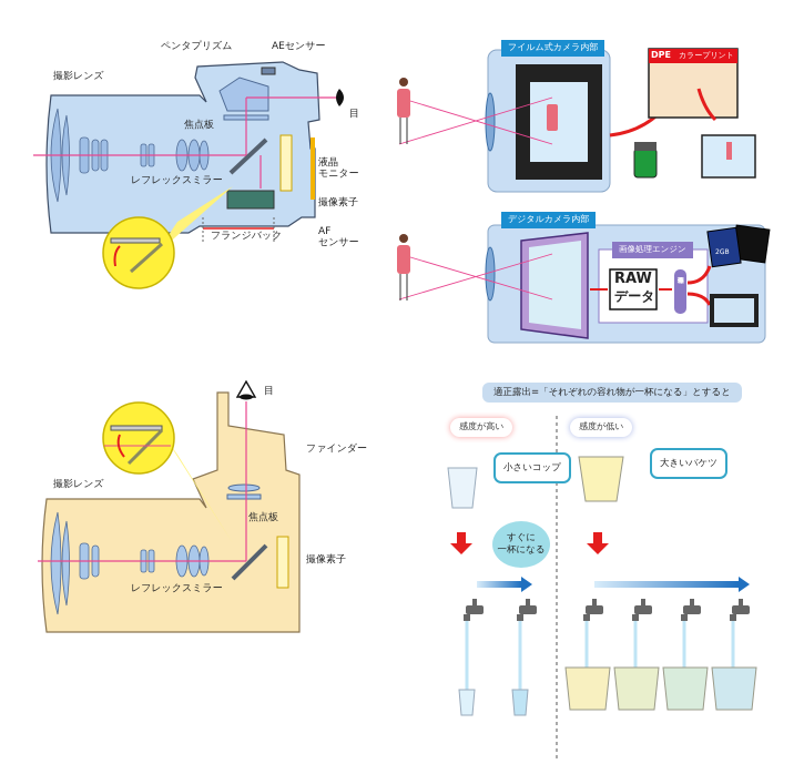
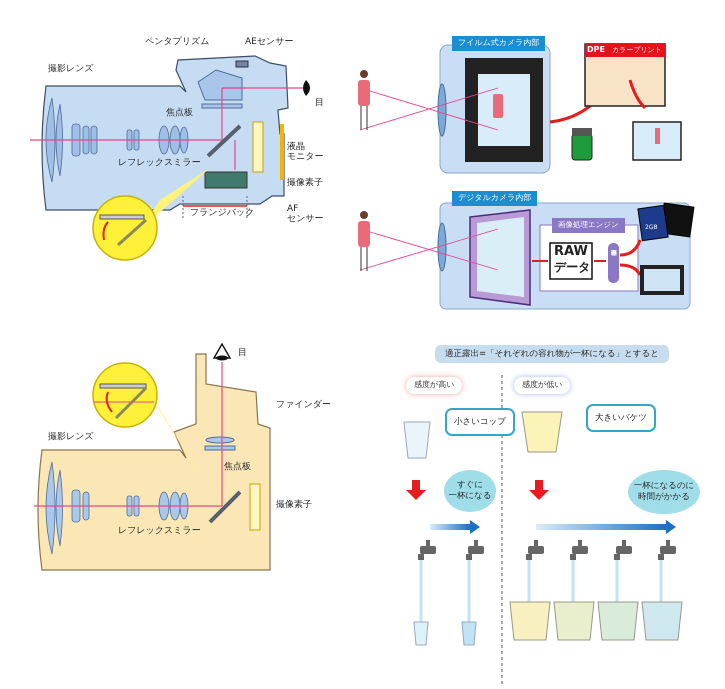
  ペンタプリズム
  AEセンサー
  撮影レンズ
  目
  焦点板
  液晶
  モニター
  レフレックスミラー
  撮像素子
  フランジバック
  AF
  センサー
  フイルム式カメラ内部
  DPE
  カラープリント
  デジタルカメラ内部
  画像処理エンジン
  RAW
  データ
  目
  ファインダー
  撮影レンズ
  焦点板
  撮像素子
  レフレックスミラー
  適正露出=「それぞれの容れ物が一杯になる」とすると
  感度が高い
  感度が低い
  小さいコップ
  大きいバケツ
  すぐに
  一杯になる
+ 一杯になるのに
+ 時間がかかる
